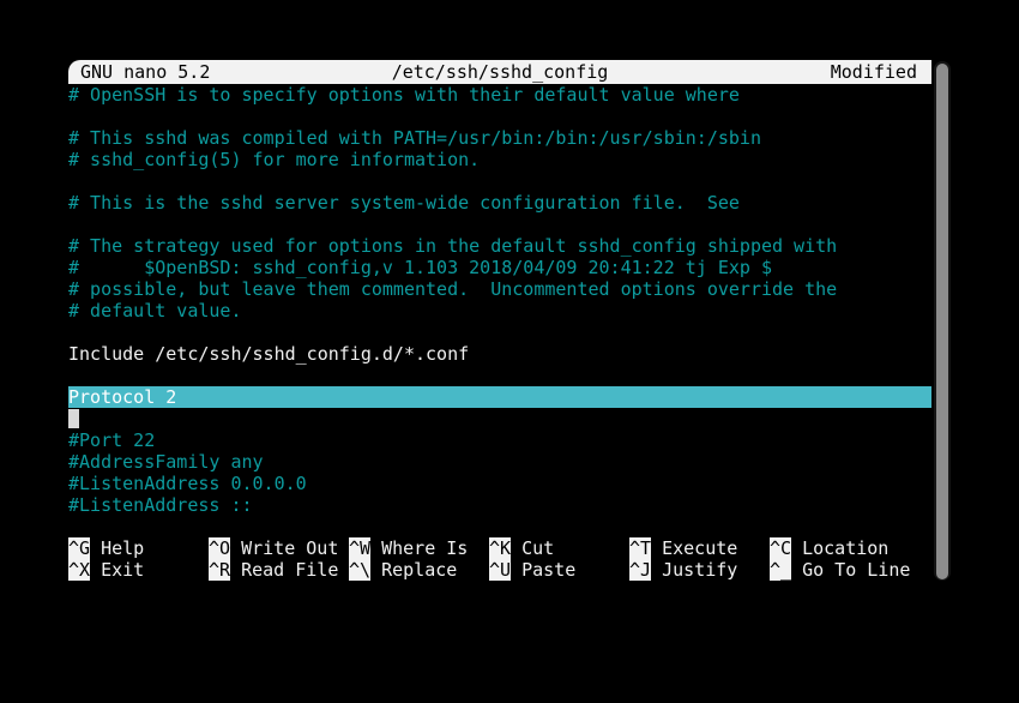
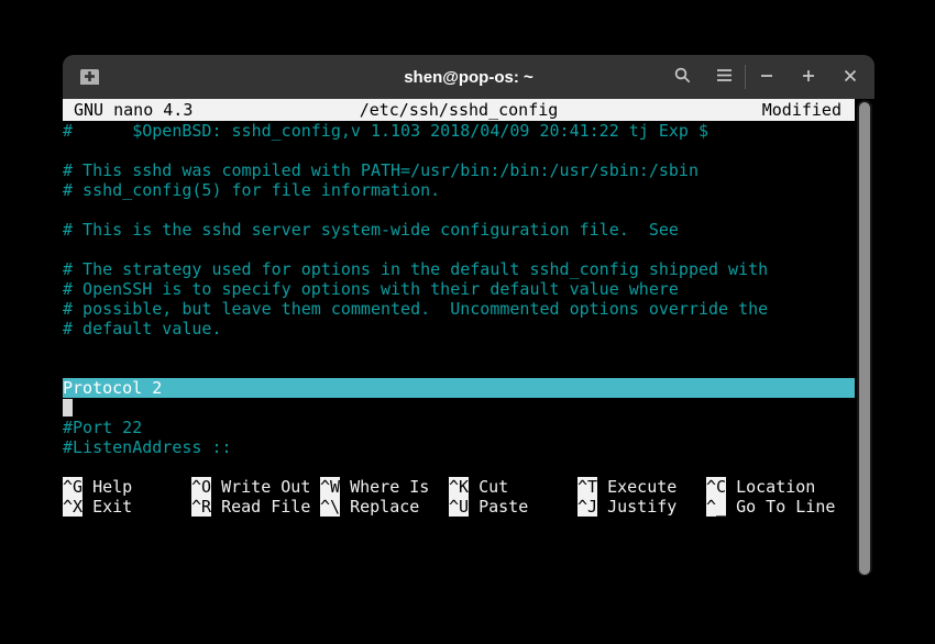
+ shen@pop-os: ~
- GNU nano 5.2
+ GNU nano 4.3
  /etc/ssh/sshd_config
  Modified
- # OpenSSH is to specify options with their default value where
+ # $OpenBSD: sshd_config,v 1.103 2018/04/09 20:41:22 tj Exp $
  # This sshd was compiled with PATH=/usr/bin:/bin:/usr/sbin:/sbin
- # sshd_config(5) for more information.
+ # sshd_config(5) for file information.
  # This is the sshd server system-wide configuration file. See
  # The strategy used for options in the default sshd_config shipped with
- # $OpenBSD: sshd_config,v 1.103 2018/04/09 20:41:22 tj Exp $
+ # OpenSSH is to specify options with their default value where
  # possible, but leave them commented. Uncommented options override the
  # default value.
- Include /etc/ssh/sshd_config.d/*.conf
  Protocol 2
  #Port 22
- #AddressFamily any
- #ListenAddress 0.0.0.0
  #ListenAddress ::
  ^G Help ^O Write Out ^W Where Is ^K Cut ^T Execute ^C Location
  ^X Exit ^R Read File ^\ Replace ^U Paste ^J Justify ^_ Go To Line
